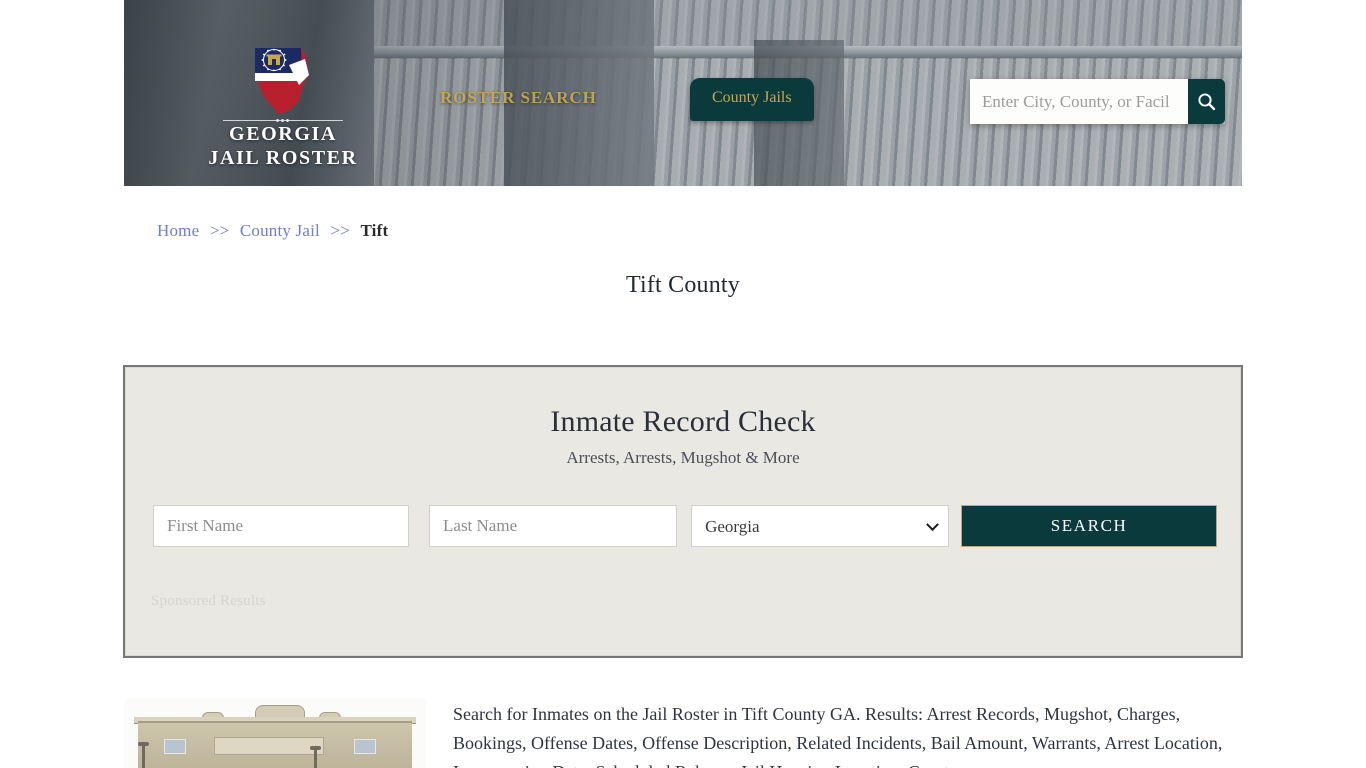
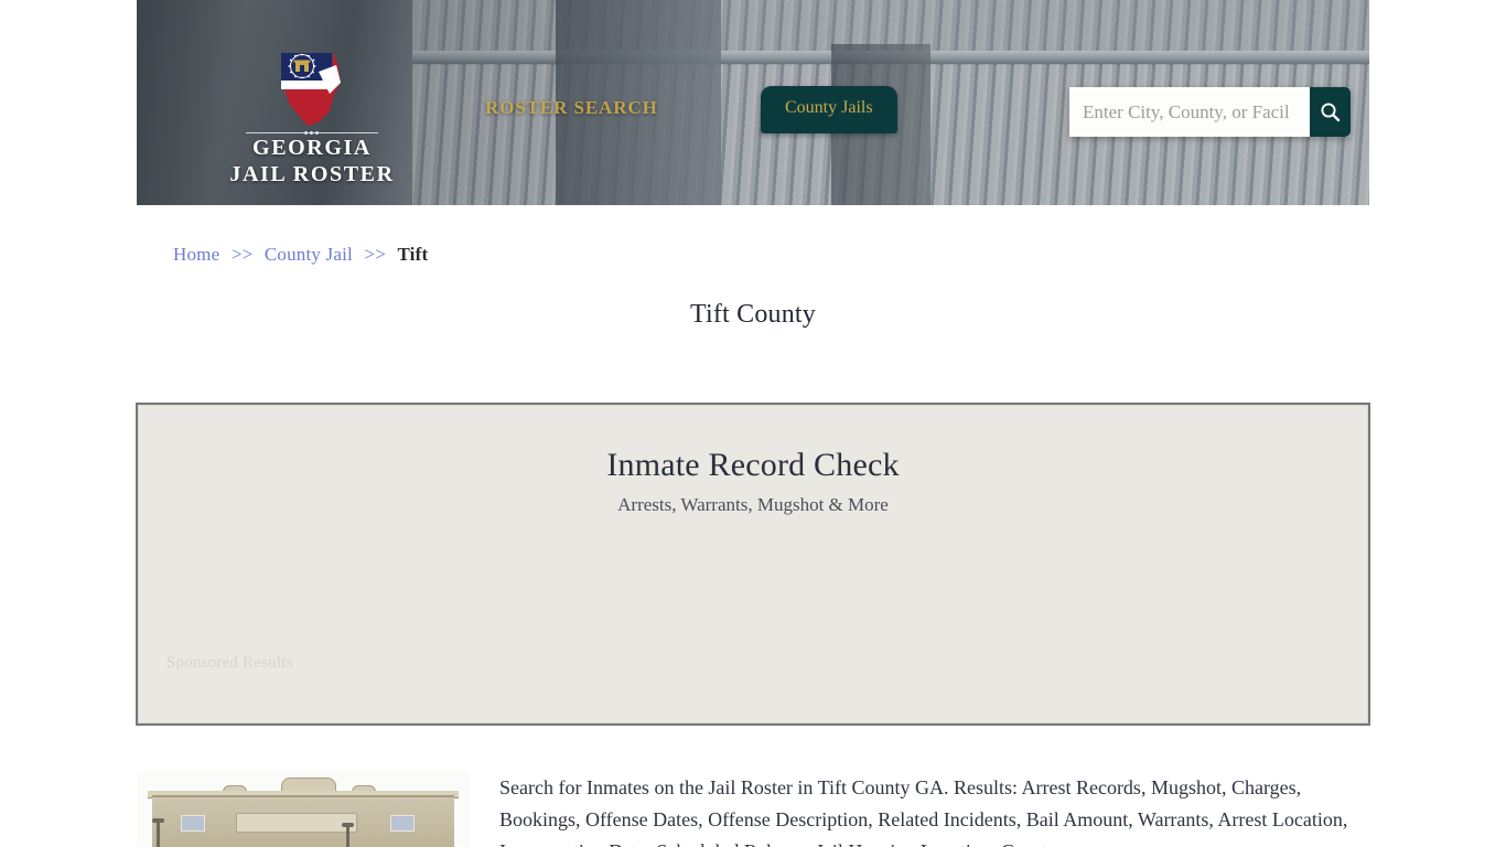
  GEORGIA
  JAIL ROSTER
  ROSTER SEARCH
  County Jails
  Enter City, County, or Facil
  Home >> County Jail >> Tift
  Tift County
  Inmate Record Check
- Arrests, Arrests, Mugshot & More
+ Arrests, Warrants, Mugshot & More
- First Name
- Last Name
- Georgia
- SEARCH
  Search for Inmates on the Jail Roster in Tift County GA. Results: Arrest Records, Mugshot, Charges, Bookings, Offense Dates, Offense Description, Related Incidents, Bail Amount, Warrants, Arrest Location,
